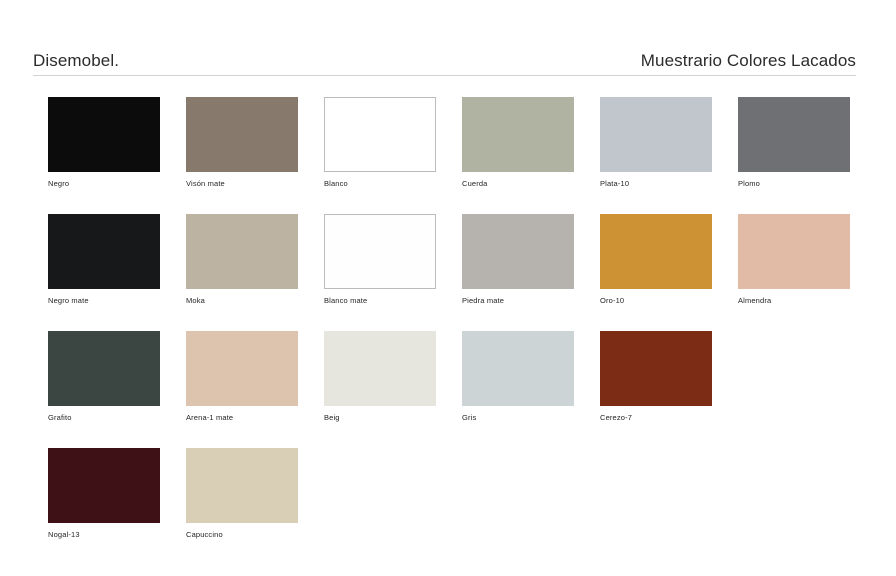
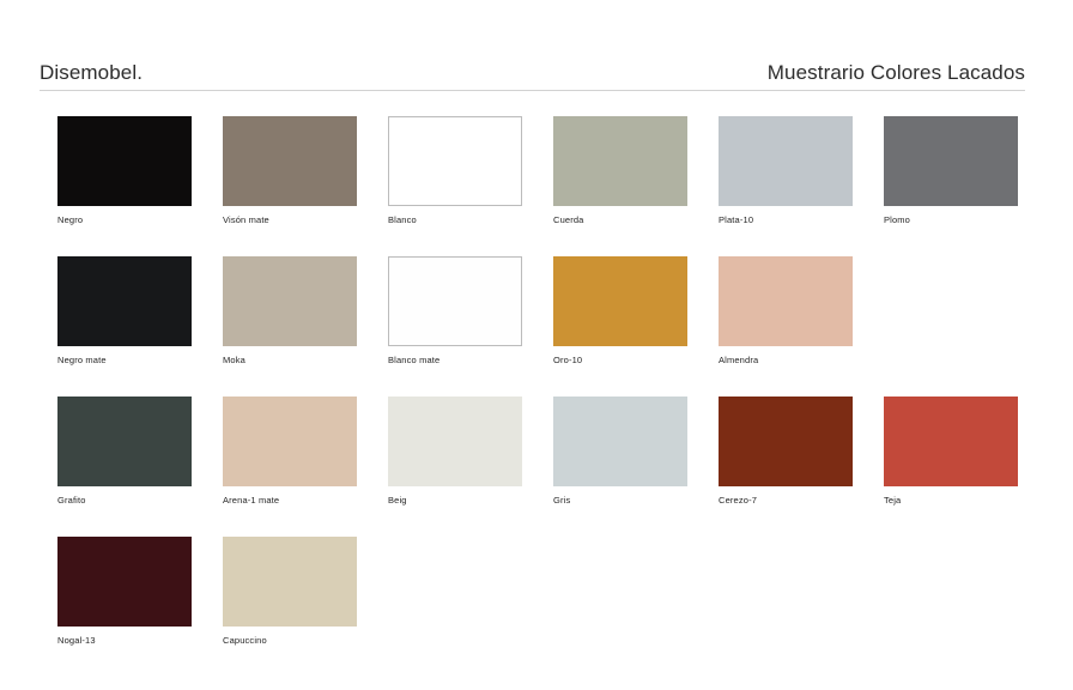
  Disemobel.
  Muestrario Colores Lacados
  Negro
  Visón mate
  Blanco
  Cuerda
  Plata-10
  Plomo
  Negro mate
  Moka
  Blanco mate
- Piedra mate
  Oro-10
  Almendra
  Grafito
  Arena-1 mate
  Beig
  Gris
  Cerezo-7
+ Teja
  Nogal-13
  Capuccino
